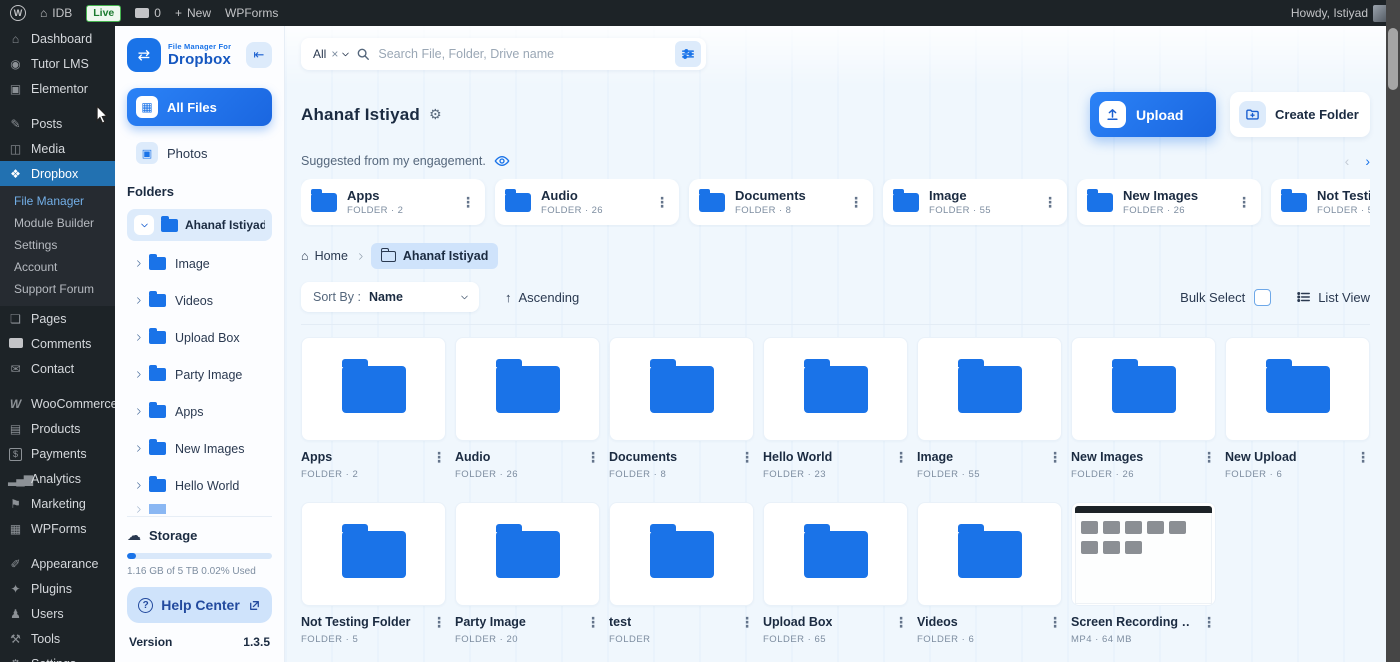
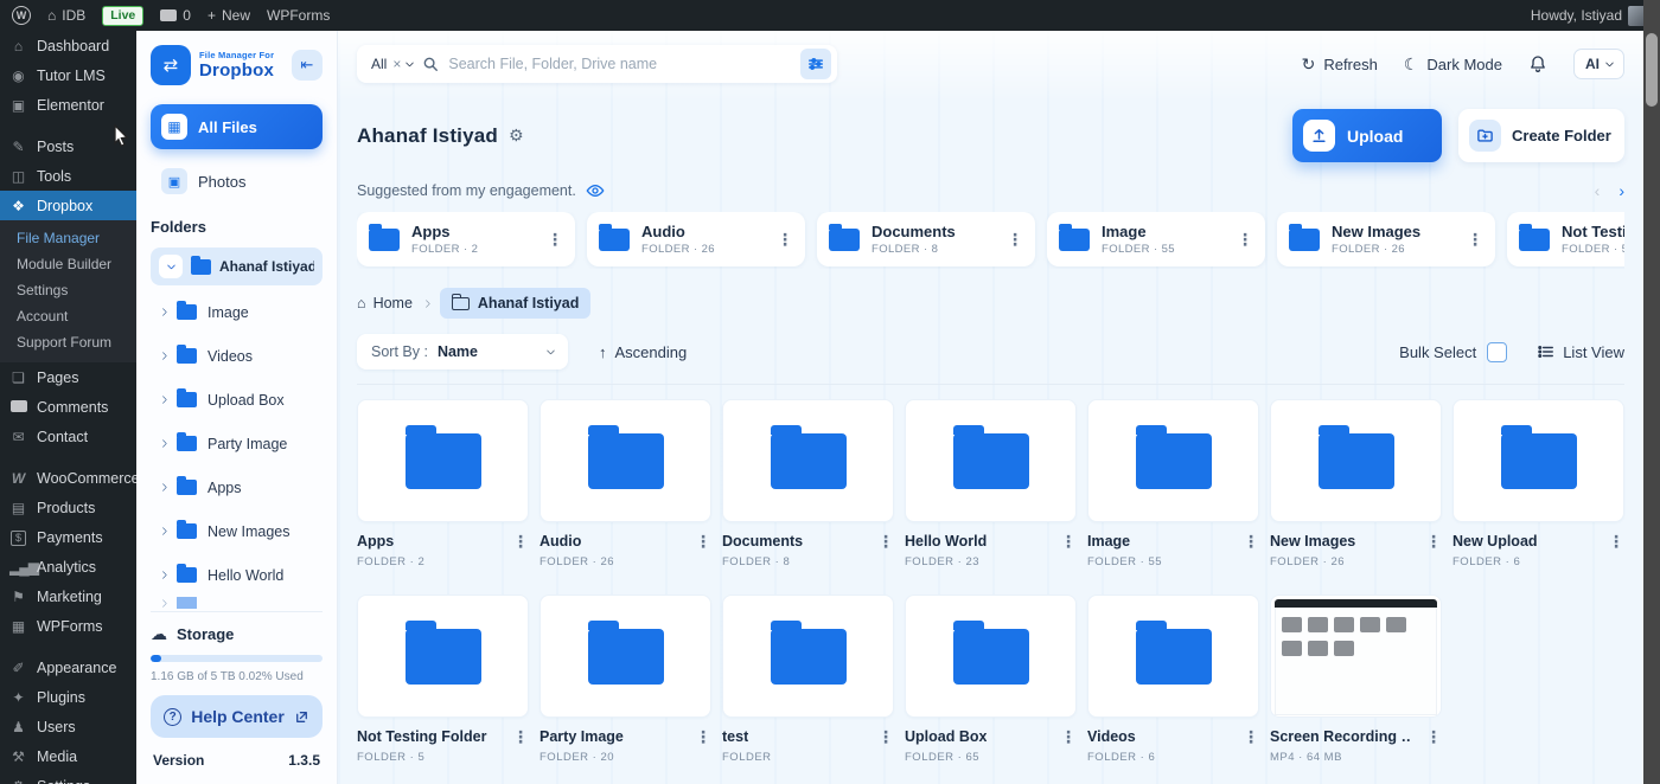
  W
  ⌂
  IDB
  Live
  0
  +
  New
  WPForms
  Howdy, Istiyad
  ⌂
  Dashboard
  ◉
  Tutor LMS
  ▣
  Elementor
  ✎
  Posts
  ◫
- Media
+ Tools
  ❖
  Dropbox
  File Manager
  Module Builder
  Settings
  Account
  Support Forum
  ❏
  Pages
  Comments
  ✉
  Contact
  W
  WooCommerce
  ▤
  Products
  $
  Payments
  ▂▄▆
  Analytics
  ⚑
  Marketing
  ▦
  WPForms
  ✐
  Appearance
  ✦
  Plugins
  ♟
  Users
  ⚒
- Tools
+ Media
  ⇄
  File Manager For
  Dropbox
  ⇤
  ▦
  All Files
  ▣
  Photos
  Folders
  Ahanaf Istiyad
  Image
  Videos
  Upload Box
  Party Image
  Apps
  New Images
  Hello World
  ☁
  Storage
  1.16 GB of 5 TB 0.02% Used
  ?
  Help Center
  Version
  1.3.5
  All
  ×
  Search File, Folder, Drive name
+ ↻
+ Refresh
+ ☾
+ Dark Mode
+ AI
  Ahanaf Istiyad
  ⚙
  Upload
  Create Folder
  Suggested from my engagement.
  ‹
  ›
  Apps
  FOLDER · 2
  ⋮
  Audio
  FOLDER · 26
  ⋮
  Documents
  FOLDER · 8
  ⋮
  Image
  FOLDER · 55
  ⋮
  New Images
  FOLDER · 26
  ⋮
  Not Testi
  FOLDER ·
  ⌂
  Home
  Ahanaf Istiyad
  Sort By :
  Name
  ↑
  Ascending
  Bulk Select
  List View
  Apps
  ⋮
  FOLDER · 2
  Audio
  ⋮
  FOLDER · 26
  Documents
  ⋮
  FOLDER · 8
  Hello World
  ⋮
  FOLDER · 23
  Image
  ⋮
  FOLDER · 55
  New Images
  ⋮
  FOLDER · 26
  New Upload
  ⋮
  FOLDER · 6
  Not Testing Folder
  ⋮
  FOLDER · 5
  Party Image
  ⋮
  FOLDER · 20
  test
  ⋮
  FOLDER
  Upload Box
  ⋮
  FOLDER · 65
  Videos
  ⋮
  FOLDER · 6
  Screen Recording …
  ⋮
  MP4 · 64 MB
